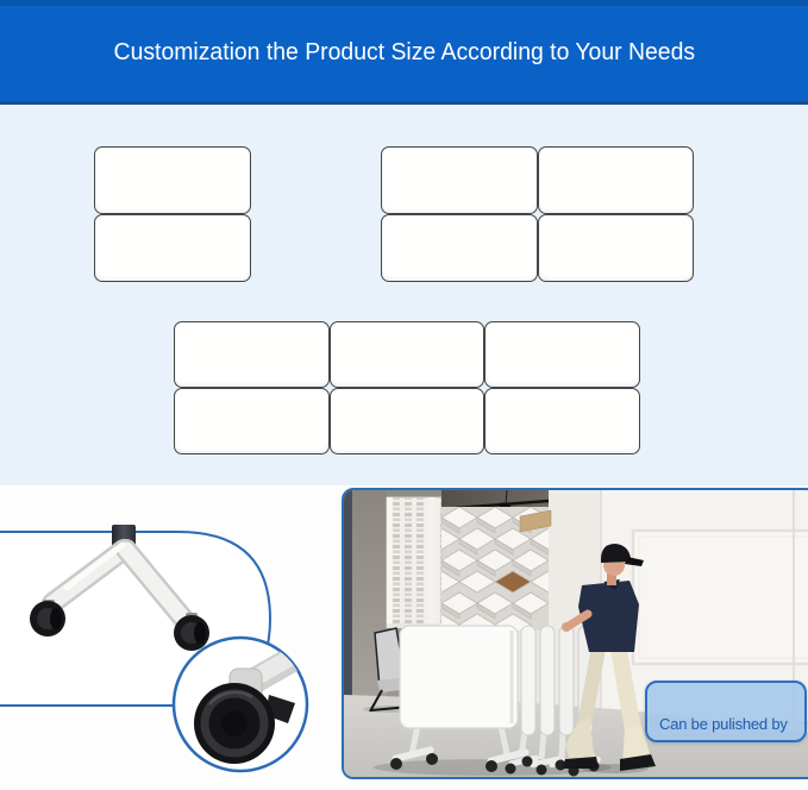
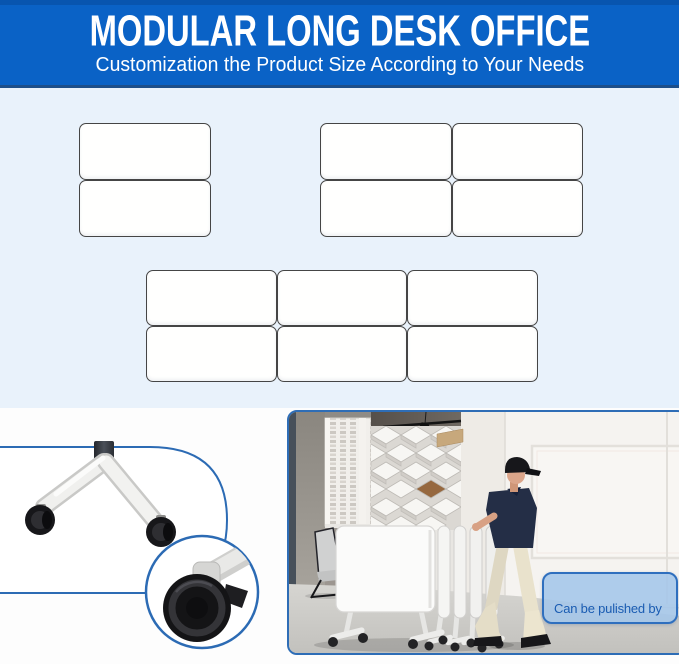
+ MODULAR LONG DESK OFFICE
  Customization the Product Size According to Your Needs
  Can be pulished by
